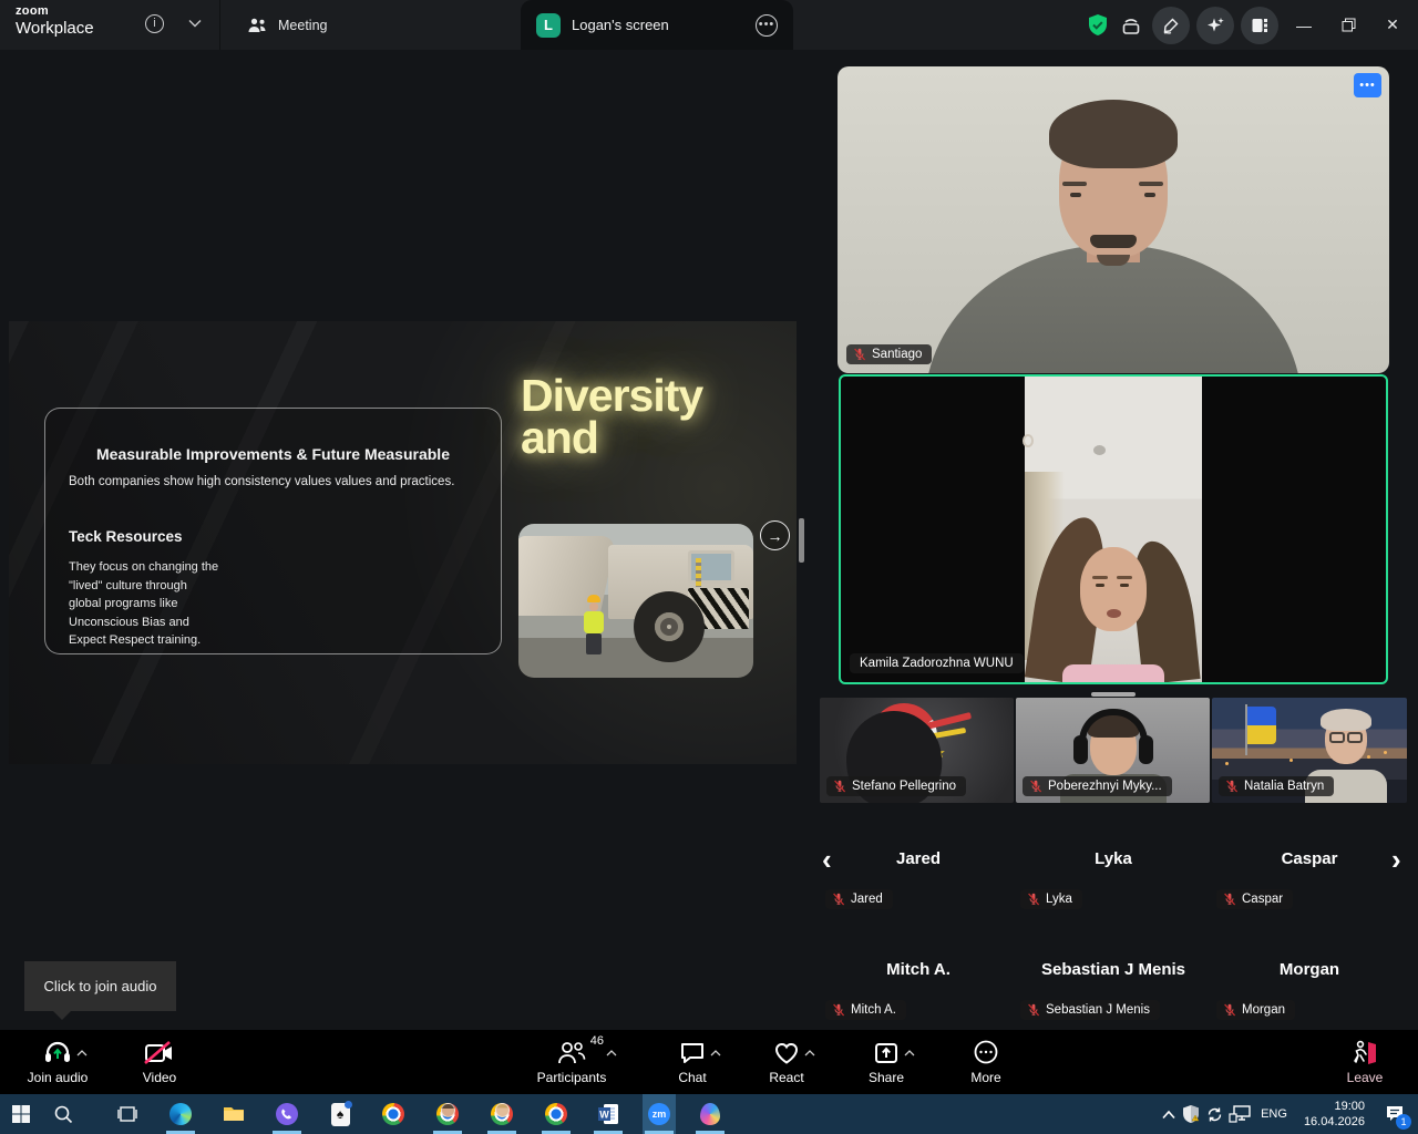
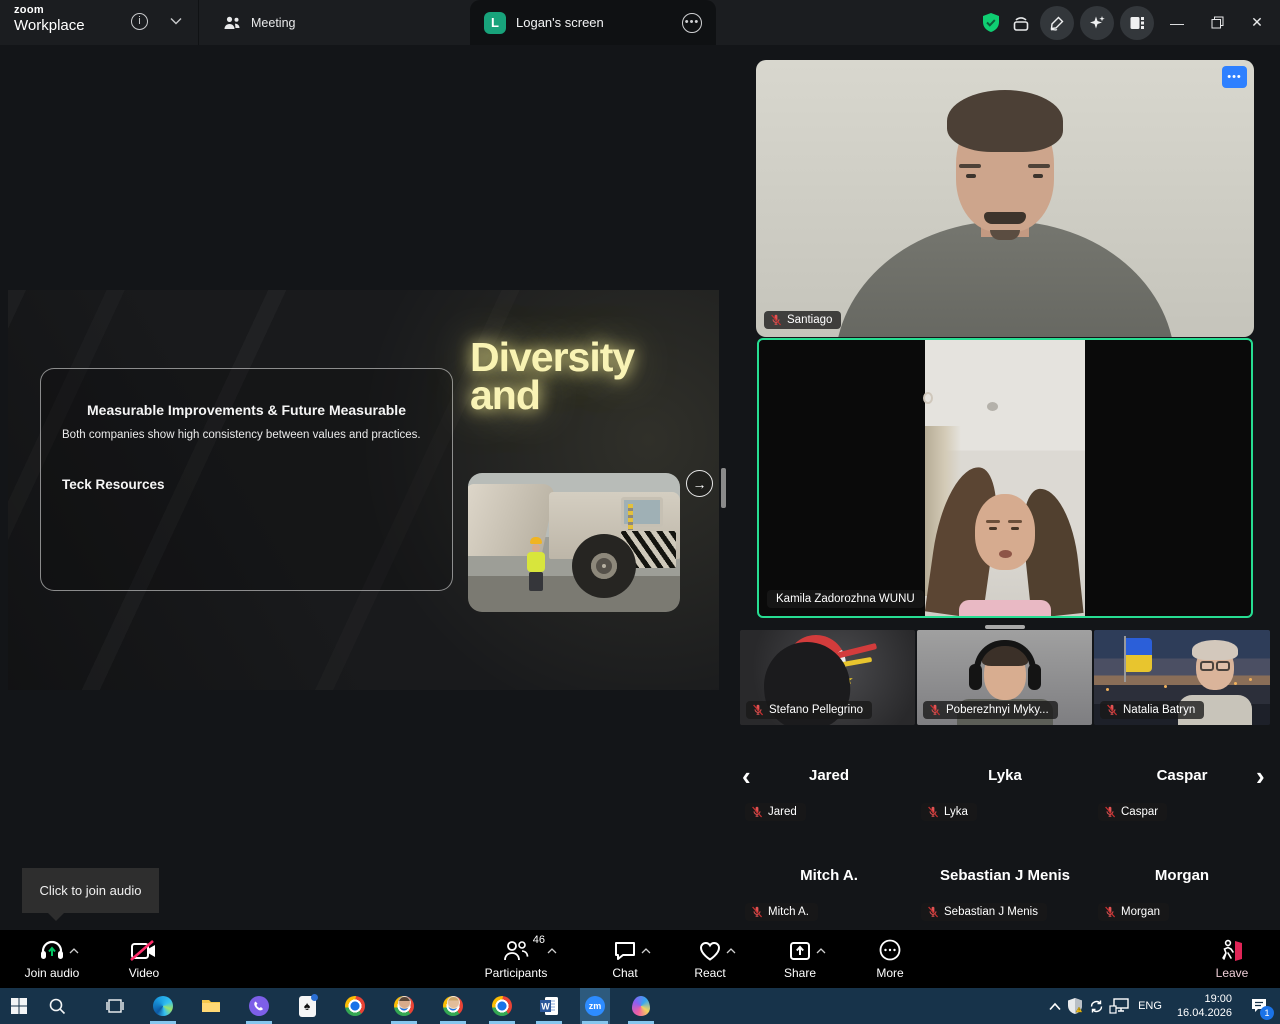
  zoom
  Workplace
  i
  Meeting
  L
  Logan's screen
  •••
  —
  ✕
  Measurable Improvements & Future Measurable
- Both companies show high consistency values values and practices.
+ Both companies show high consistency between values and practices.
  Teck Resources
- They focus on changing the "lived" culture through global programs like Unconscious Bias and Expect Respect training.
  Diversity
  and
  →
  •••
  Santiago
  Kamila Zadorozhna WUNU
  Stefano Pellegrino
  Poberezhnyi Myky...
  Natalia Batryn
  ‹
  ›
  Jared
  Jared
  Lyka
  Lyka
  Caspar
  Caspar
  Mitch A.
  Mitch A.
  Sebastian J Menis
  Sebastian J Menis
  Morgan
  Morgan
  Click to join audio
  Join audio
  Video
  46
  Participants
  Chat
  React
  Share
  More
  Leave
  ♠
  W
  zm
  ENG
  19:00
  16.04.2026
  1
